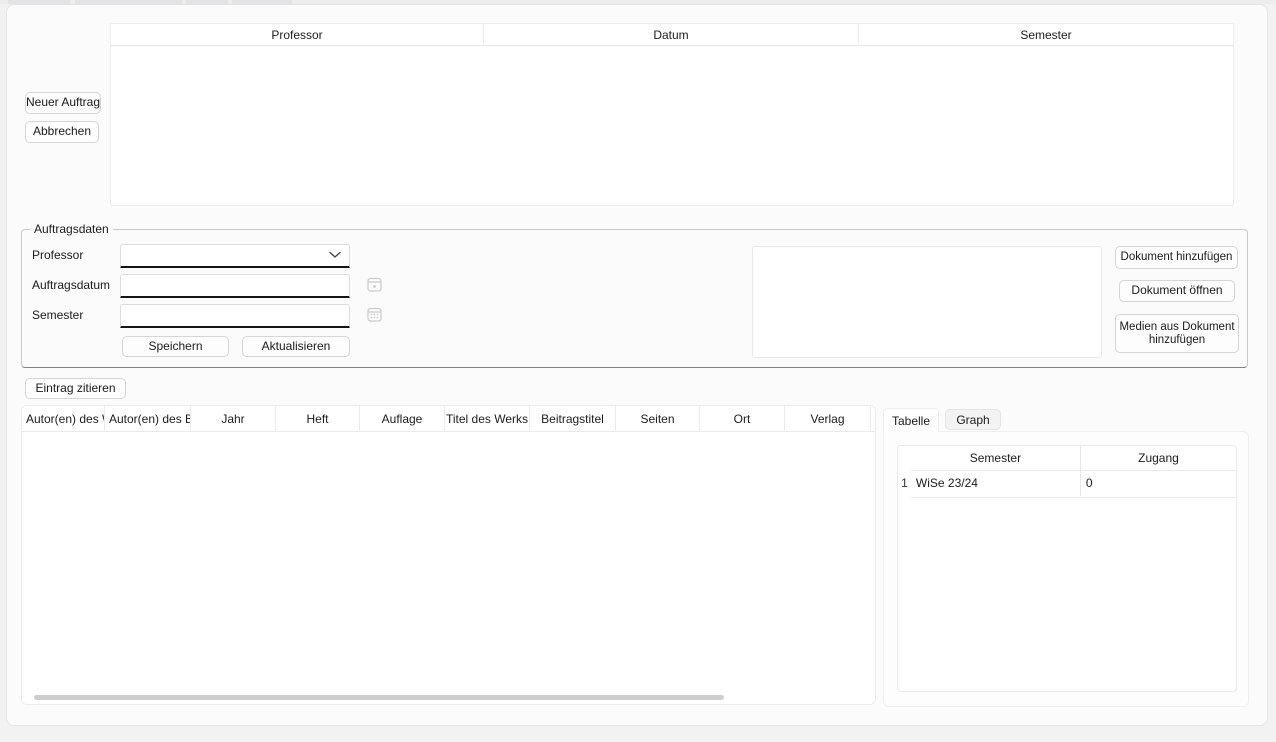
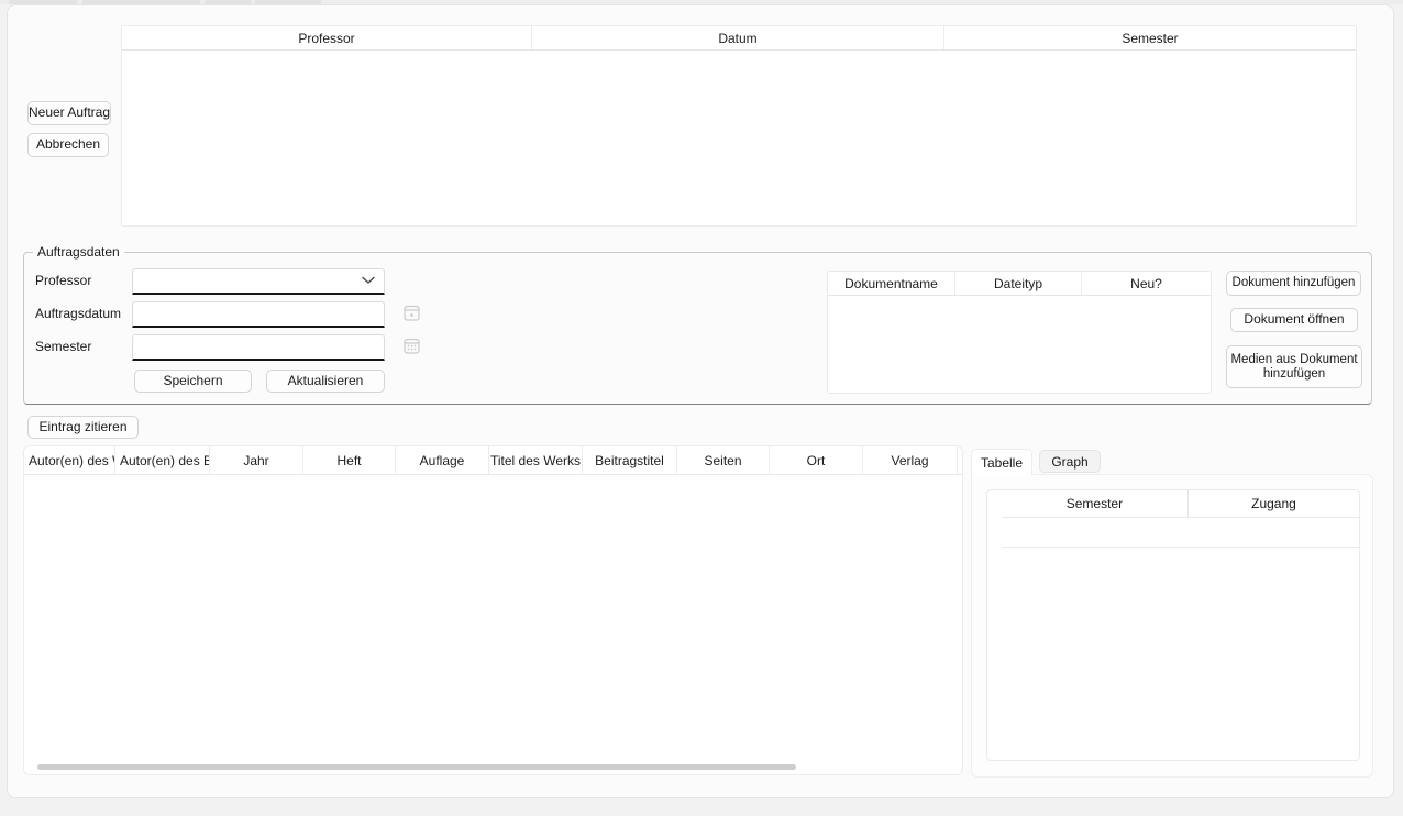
  Professor
  Datum
  Semester
  Neuer Auftrag
  Abbrechen
  Auftragsdaten
  Professor
  Auftragsdatum
  Semester
  Speichern
  Aktualisieren
+ Dokumentname
+ Dateityp
+ Neu?
  Dokument hinzufügen
  Dokument öffnen
  Medien aus Dokument hinzufügen
  Eintrag zitieren
  Autor(en) des
  Jahr
  Heft
  Auflage
  Titel des Werks
  Beitragstitel
  Seiten
  Ort
  Verlag
  Tabelle
  Graph
  Semester
  Zugang
- 1
- WiSe 23/24
- 0
